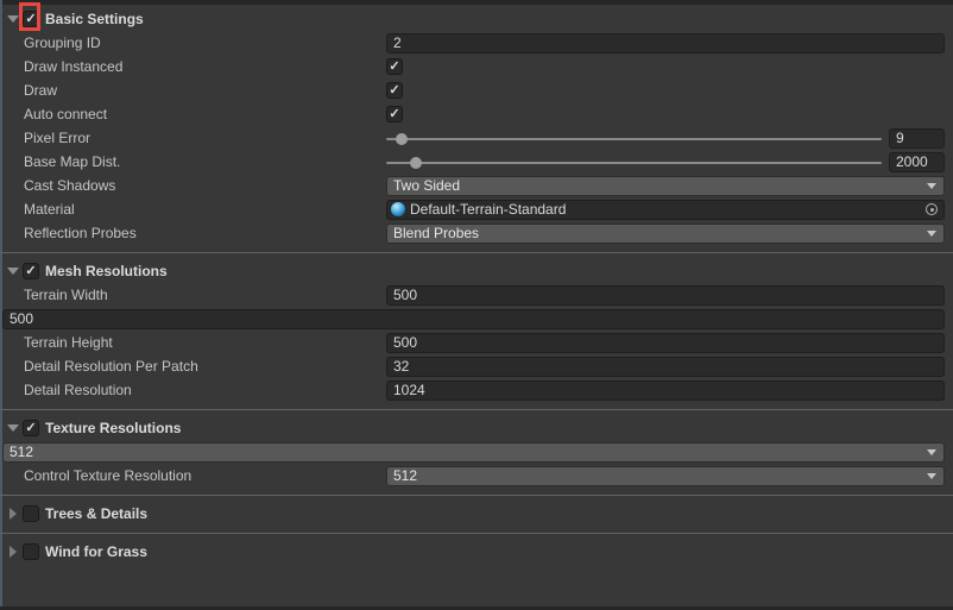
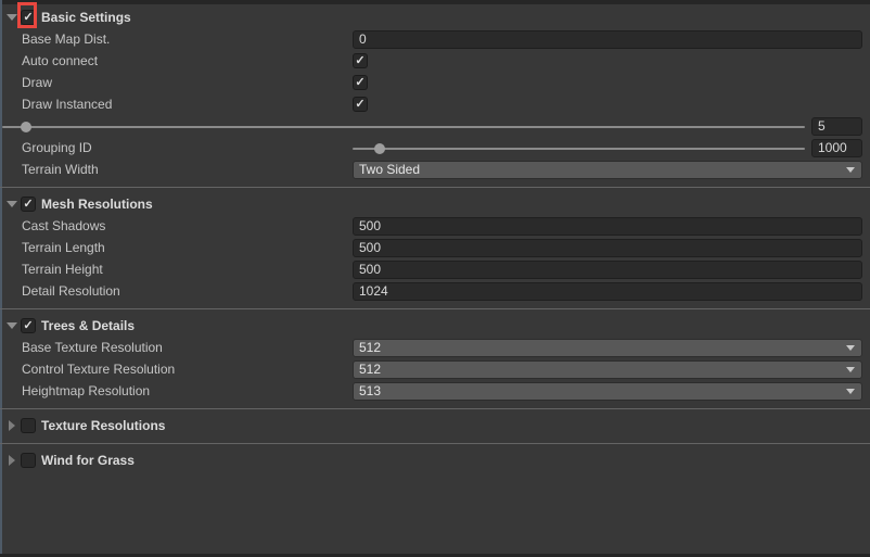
  ✓
  Basic Settings
- Grouping ID
+ Base Map Dist.
- 2
+ 0
- Draw Instanced
+ Auto connect
  ✓
  Draw
  ✓
- Auto connect
+ Draw Instanced
  ✓
- Pixel Error
- 9
+ 5
- Base Map Dist.
+ Grouping ID
- 2000
+ 1000
- Cast Shadows
+ Terrain Width
  Two Sided
- Material
- Default-Terrain-Standard
- Reflection Probes
- Blend Probes
  ✓
  Mesh Resolutions
- Terrain Width
+ Cast Shadows
  500
+ Terrain Length
  500
  Terrain Height
  500
- Detail Resolution Per Patch
- 32
  Detail Resolution
  1024
  ✓
- Texture Resolutions
+ Trees & Details
+ Base Texture Resolution
  512
  Control Texture Resolution
  512
+ Heightmap Resolution
+ 513
- Trees & Details
+ Texture Resolutions
  Wind for Grass
